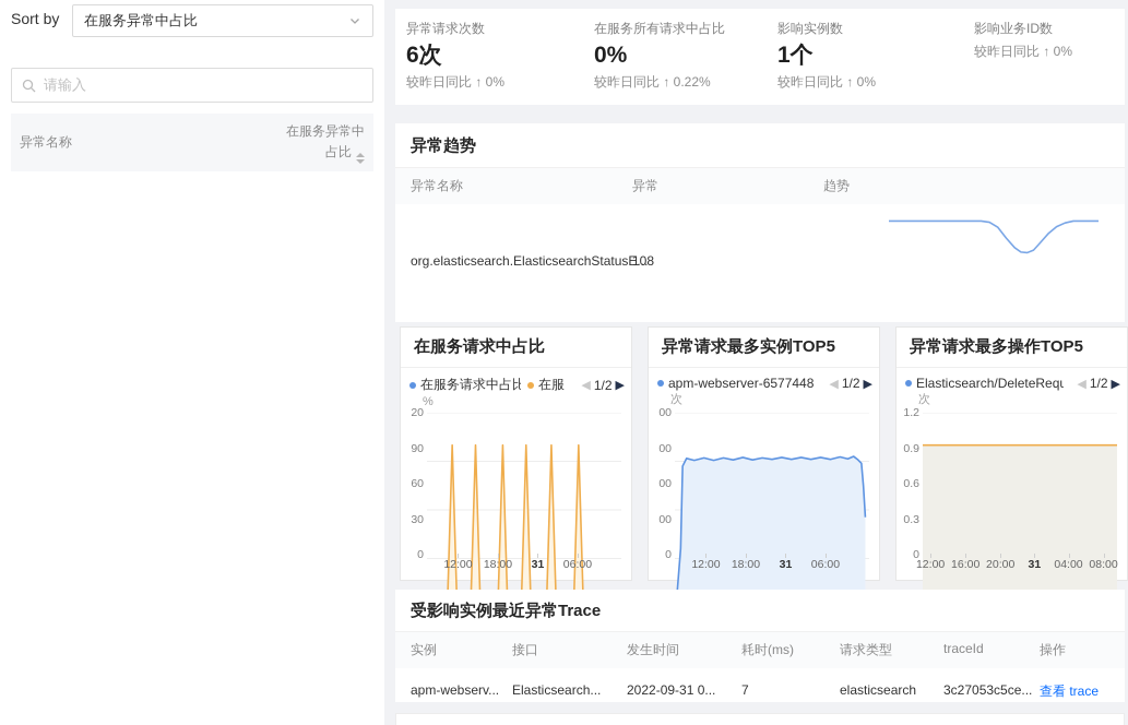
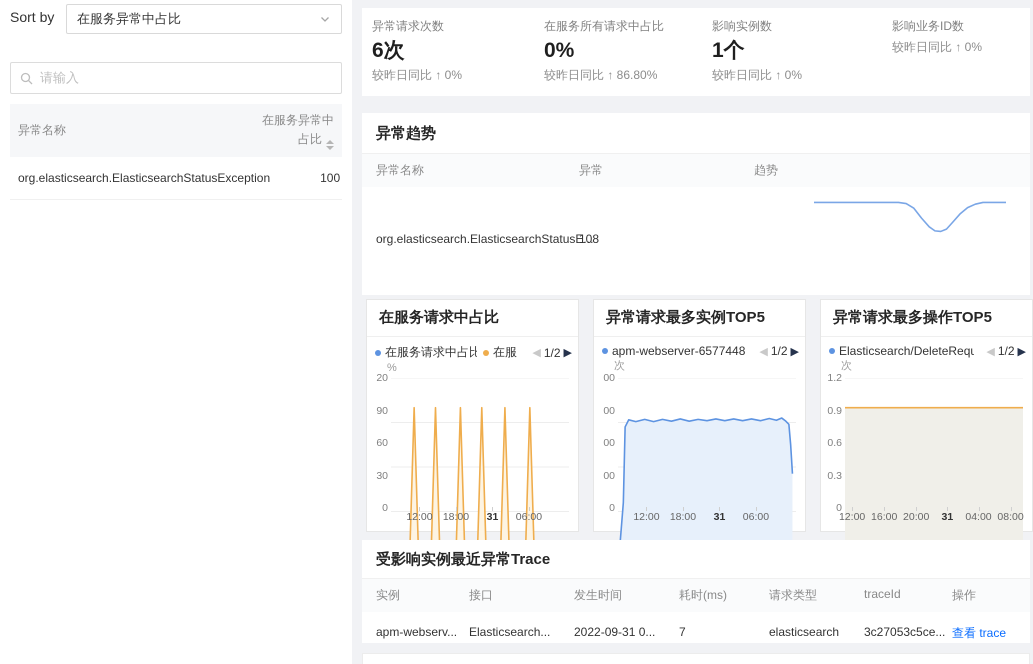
  Sort by
  在服务异常中占比
  请输入
  异常名称
  在服务异常中
  占比
+ org.elasticsearch.ElasticsearchStatusException
+ 100
  异常请求次数
  6次
  较昨日同比 ↑ 0%
  在服务所有请求中占比
  0%
- 较昨日同比 ↑ 0.22%
+ 较昨日同比 ↑ 86.80%
  影响实例数
  1个
  较昨日同比 ↑ 0%
  影响业务ID数
  较昨日同比 ↑ 0%
  异常趋势
  异常名称
  异常
  趋势
  org.elasticsearch.ElasticsearchStatus
  108
  在服务请求中占比
  在服务请求中占比
  在服
  ◀
  1/2
  ▶
  %
  20
  90
  60
  30
  0
  12:00
  18:00
  31
  06:00
  异常请求最多实例TOP5
  apm-webserver-6577448
  ◀
  1/2
  ▶
  次
  00
  00
  00
  00
  0
  12:00
  18:00
  31
  06:00
  异常请求最多操作TOP5
  Elasticsearch/DeleteRequ
  ◀
  1/2
  ▶
  次
  1.2
  0.9
  0.6
  0.3
  0
  12:00
  16:00
  20:00
  31
  04:00
  08:00
  受影响实例最近异常Trace
  实例
  接口
  发生时间
  耗时(ms)
  请求类型
  traceId
  操作
  apm-webserv...
  Elasticsearch...
  2022-09-31 0...
  7
  elasticsearch
  3c27053c5ce...
  查看 trace
